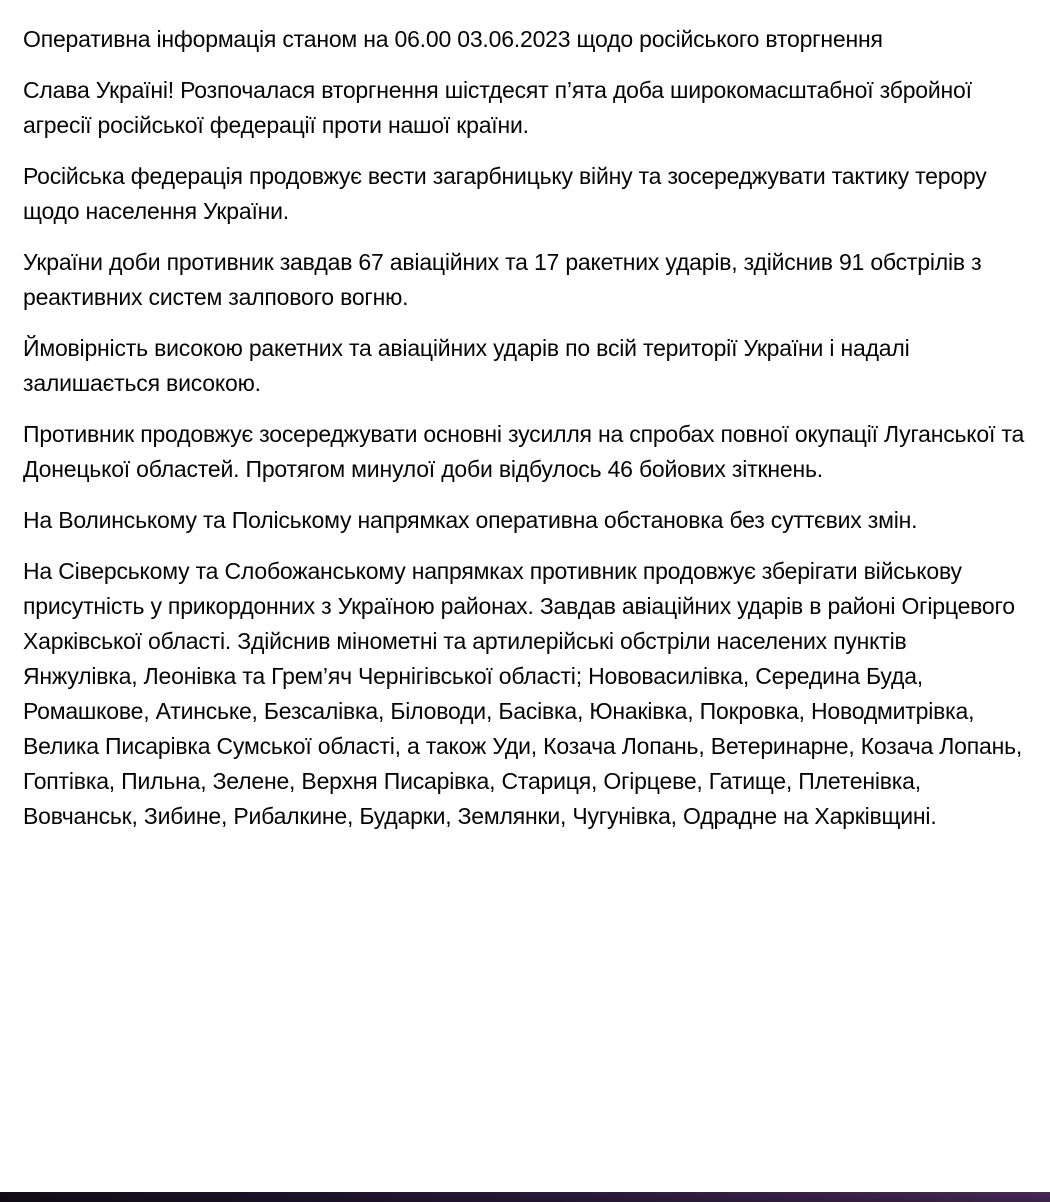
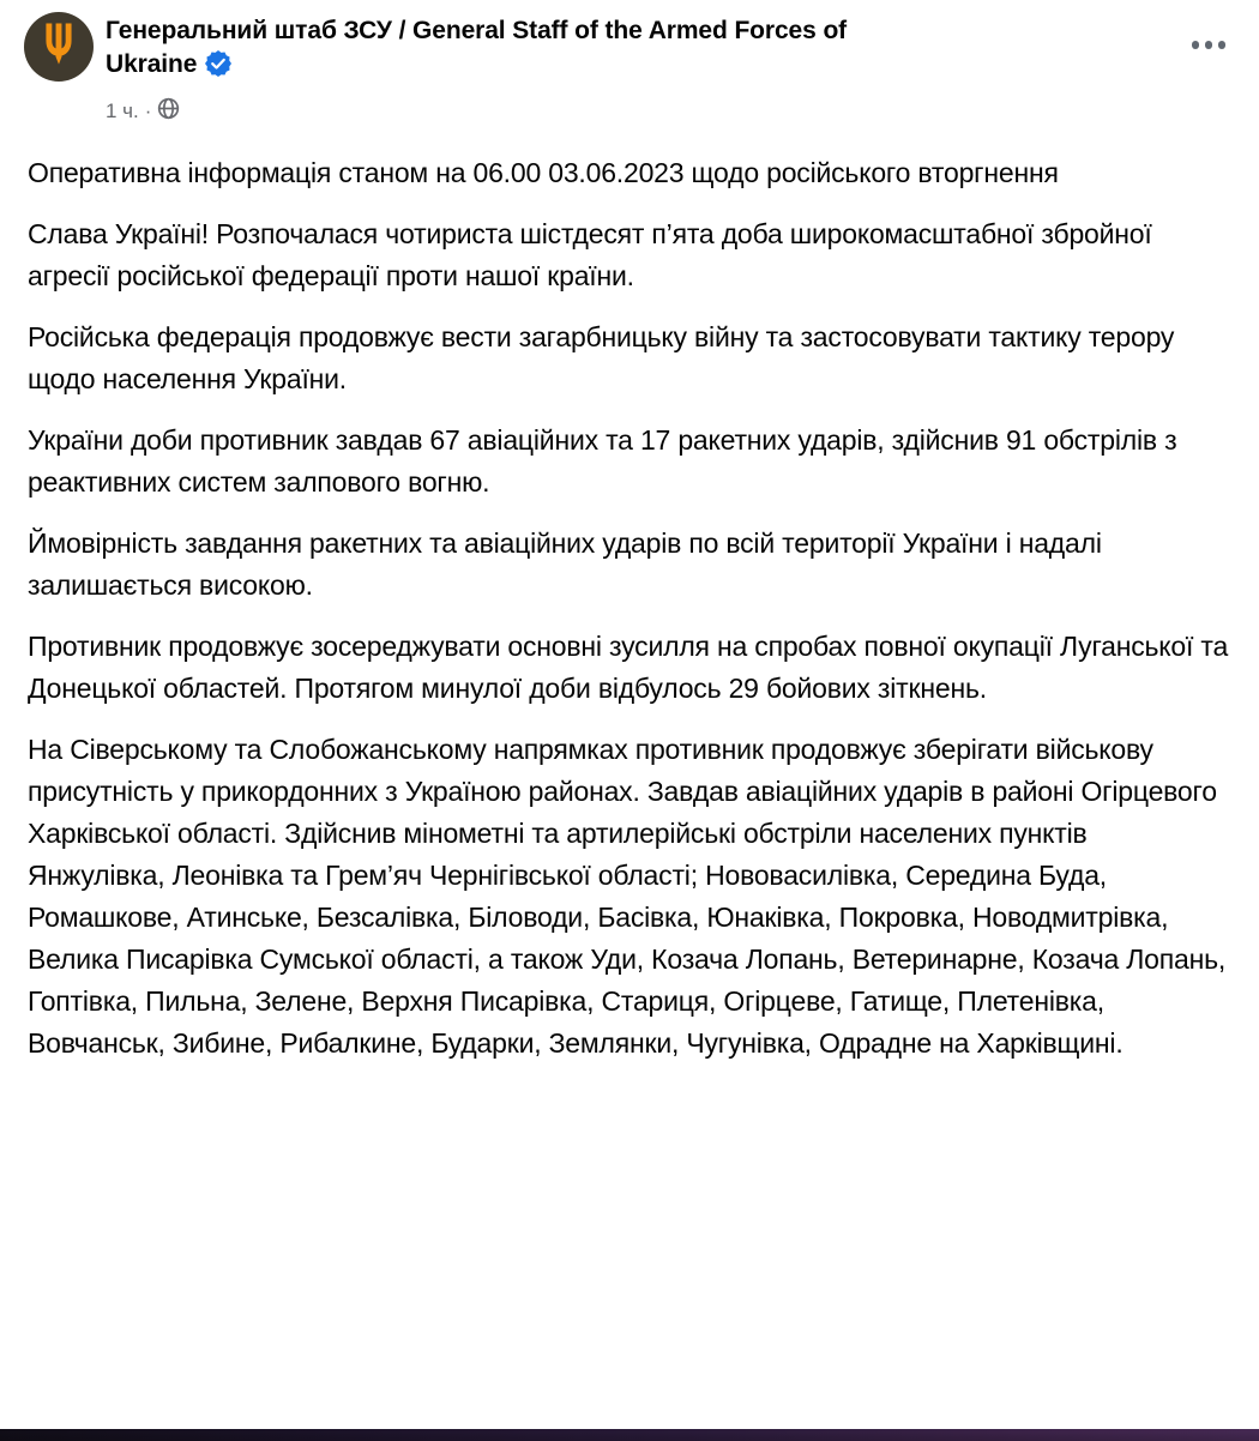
+ Генеральний штаб ЗСУ / General Staff of the Armed Forces of
+ Ukraine
+ 1 ч.
+ ·
  Оперативна інформація станом на 06.00 03.06.2023 щодо російського вторгнення
- Слава Україні! Розпочалася вторгнення шістдесят п’ята доба широкомасштабної збройної агресії російської федерації проти нашої країни.
+ Слава Україні! Розпочалася чотириста шістдесят п’ята доба широкомасштабної збройної агресії російської федерації проти нашої країни.
- Російська федерація продовжує вести загарбницьку війну та зосереджувати тактику терору щодо населення України.
+ Російська федерація продовжує вести загарбницьку війну та застосовувати тактику терору щодо населення України.
  України доби противник завдав 67 авіаційних та 17 ракетних ударів, здійснив 91 обстрілів з реактивних систем залпового вогню.
- Ймовірність високою ракетних та авіаційних ударів по всій території України і надалі залишається високою.
+ Ймовірність завдання ракетних та авіаційних ударів по всій території України і надалі залишається високою.
- Противник продовжує зосереджувати основні зусилля на спробах повної окупації Луганської та Донецької областей. Протягом минулої доби відбулось 46 бойових зіткнень.
+ Противник продовжує зосереджувати основні зусилля на спробах повної окупації Луганської та Донецької областей. Протягом минулої доби відбулось 29 бойових зіткнень.
- На Волинському та Поліському напрямках оперативна обстановка без суттєвих змін.
  На Сіверському та Слобожанському напрямках противник продовжує зберігати військову присутність у прикордонних з Україною районах. Завдав авіаційних ударів в районі Огірцевого Харківської області. Здійснив мінометні та артилерійські обстріли населених пунктів Янжулівка, Леонівка та Грем’яч Чернігівської області; Нововасилівка, Середина Буда, Ромашкове, Атинське, Безсалівка, Біловоди, Басівка, Юнаківка, Покровка, Новодмитрівка, Велика Писарівка Сумської області, а також Уди, Козача Лопань, Ветеринарне, Козача Лопань, Гоптівка, Пильна, Зелене, Верхня Писарівка, Стариця, Огірцеве, Гатище, Плетенівка, Вовчанськ, Зибине, Рибалкине, Бударки, Землянки, Чугунівка, Одрадне на Харківщині.
